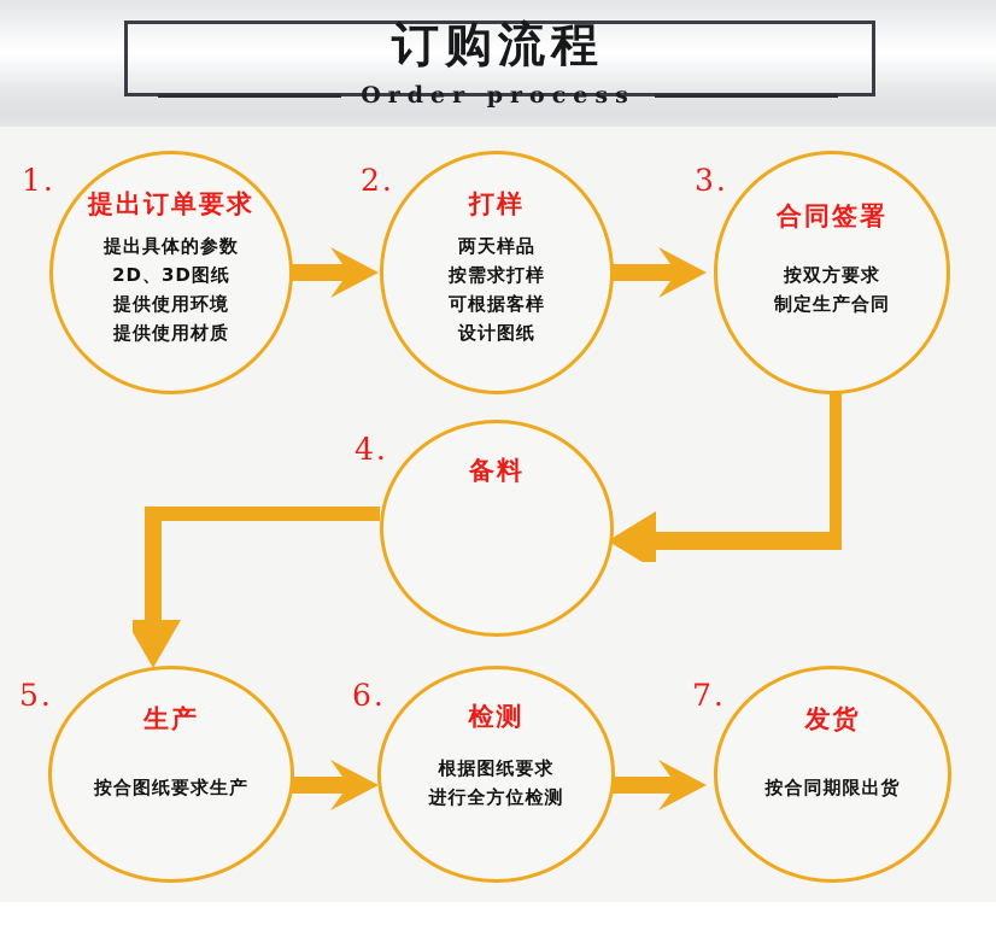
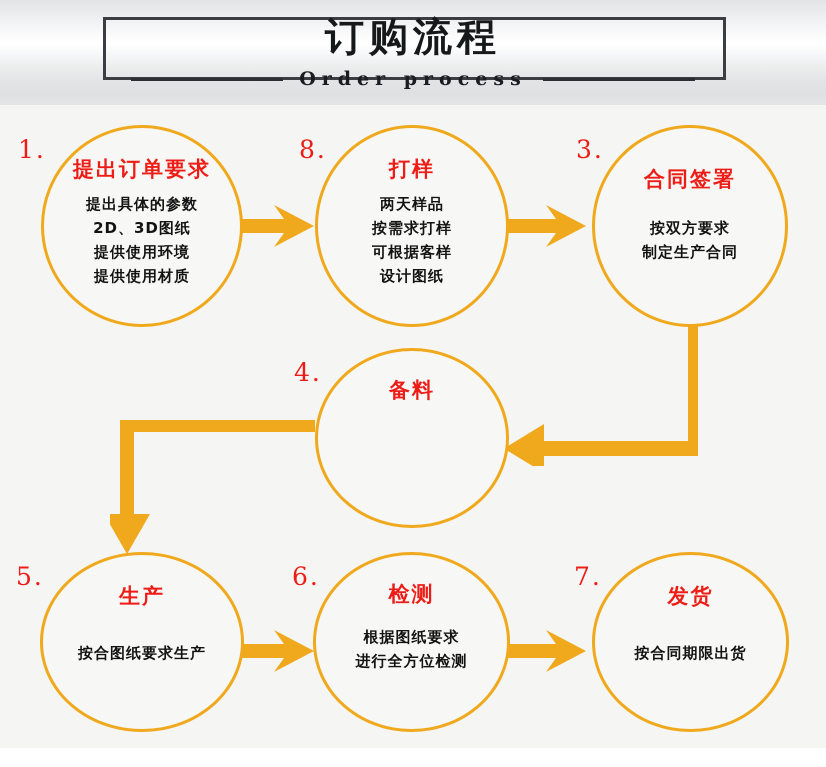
  订购流程
  Order process
  1.
- 2.
+ 8.
  3.
  4.
  5.
  6.
  7.
  提出订单要求
  提出具体的参数
  2D、3D图纸
  提供使用环境
  提供使用材质
  打样
  两天样品
  按需求打样
  可根据客样
  设计图纸
  合同签署
  按双方要求
  制定生产合同
  备料
  生产
  按合图纸要求生产
  检测
  根据图纸要求
  进行全方位检测
  发货
  按合同期限出货
